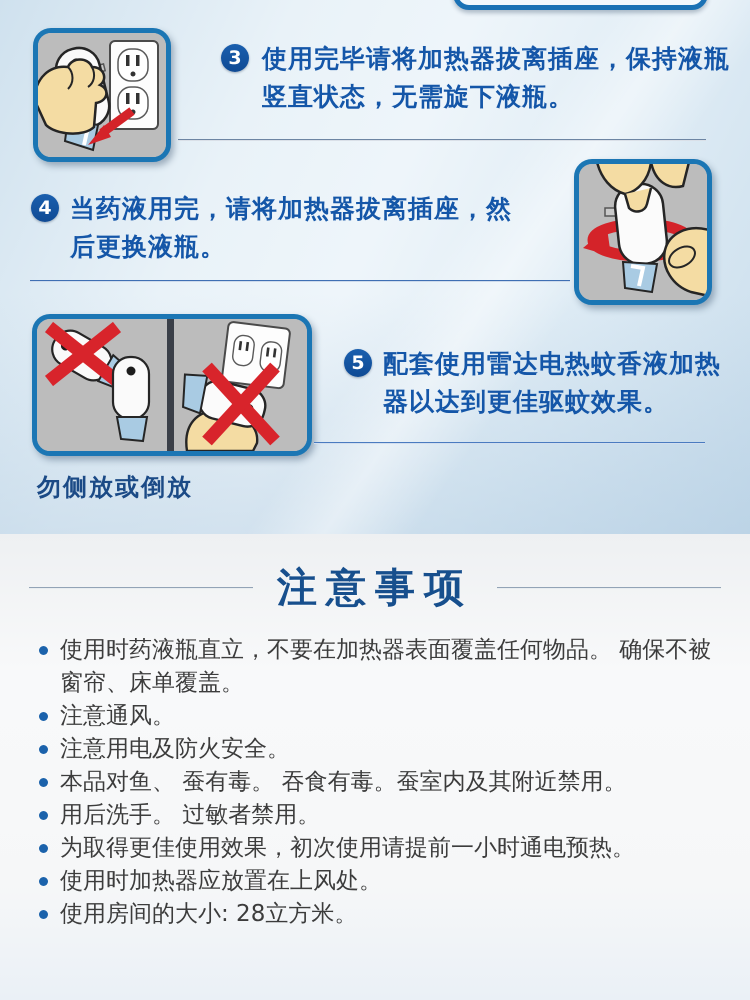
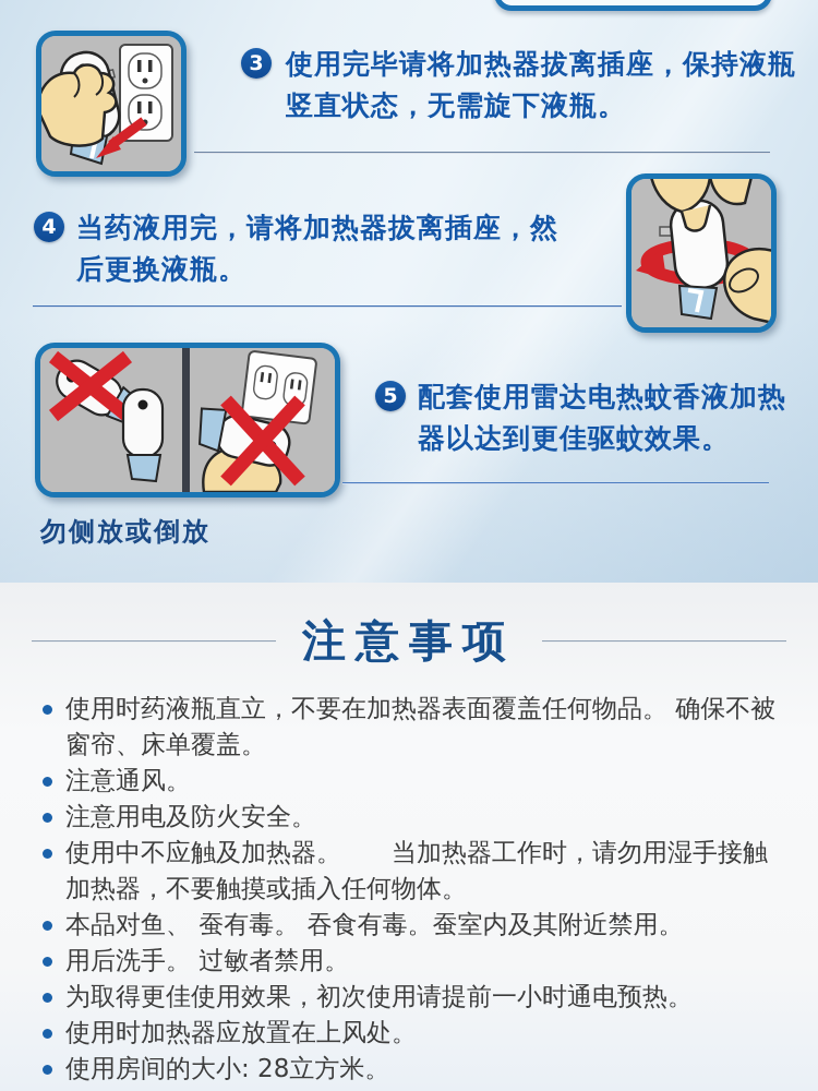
  3
  使用完毕请将加热器拔离插座，保持液瓶竖直状态，无需旋下液瓶。
  4
  当药液用完，请将加热器拔离插座，然后更换液瓶。
  5
  配套使用雷达电热蚊香液加热器以达到更佳驱蚊效果。
  勿侧放或倒放
  注意事项
  使用时药液瓶直立，不要在加热器表面覆盖任何物品。 确保不被窗帘、床单覆盖。
  注意通风。
  注意用电及防火安全。
+ 使用中不应触及加热器。 当加热器工作时，请勿用湿手接触加热器，不要触摸或插入任何物体。
  本品对鱼、 蚕有毒。 吞食有毒。蚕室内及其附近禁用。
  用后洗手。 过敏者禁用。
  为取得更佳使用效果，初次使用请提前一小时通电预热。
  使用时加热器应放置在上风处。
  使用房间的大小: 28立方米。
